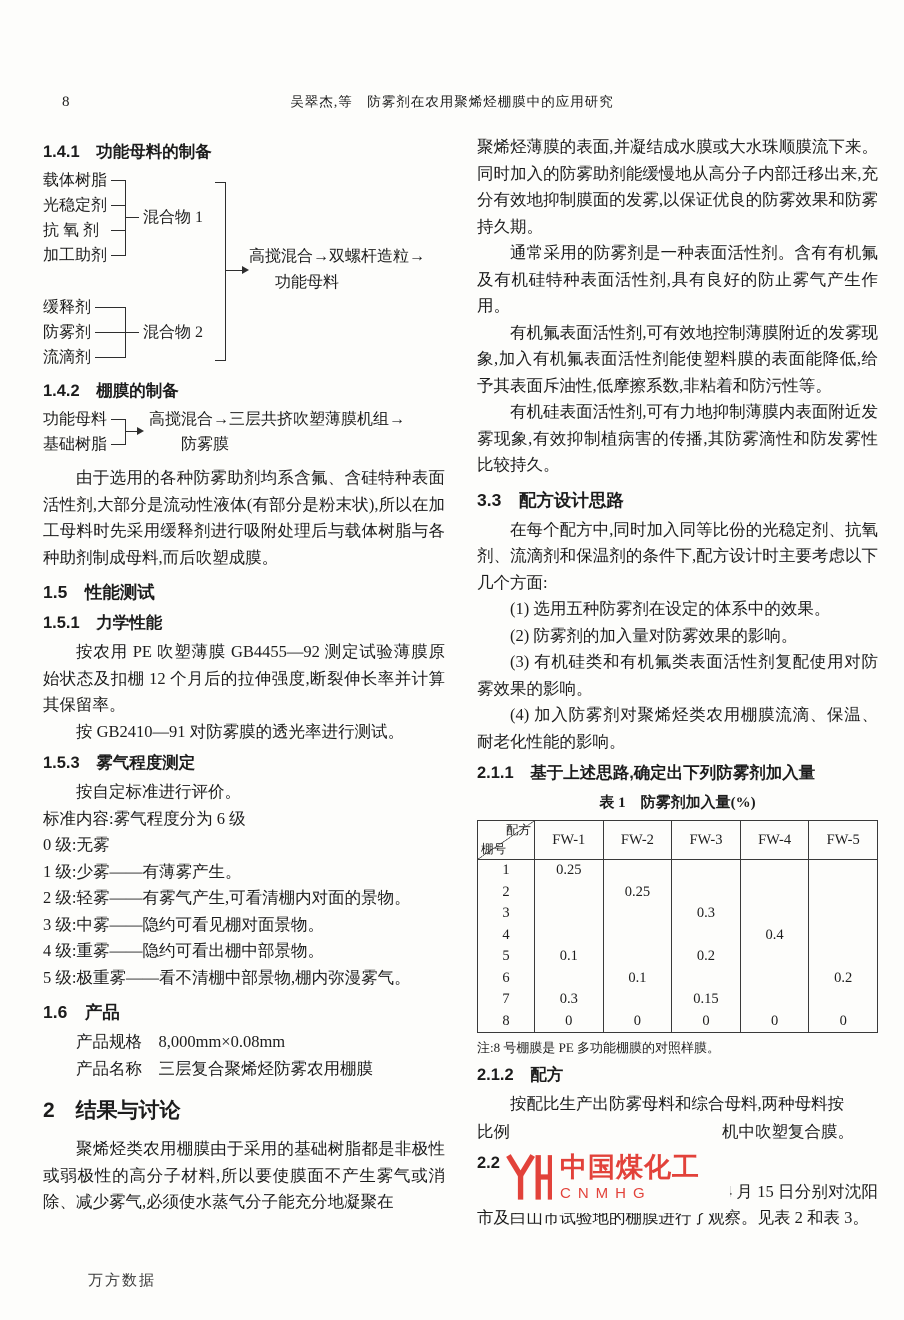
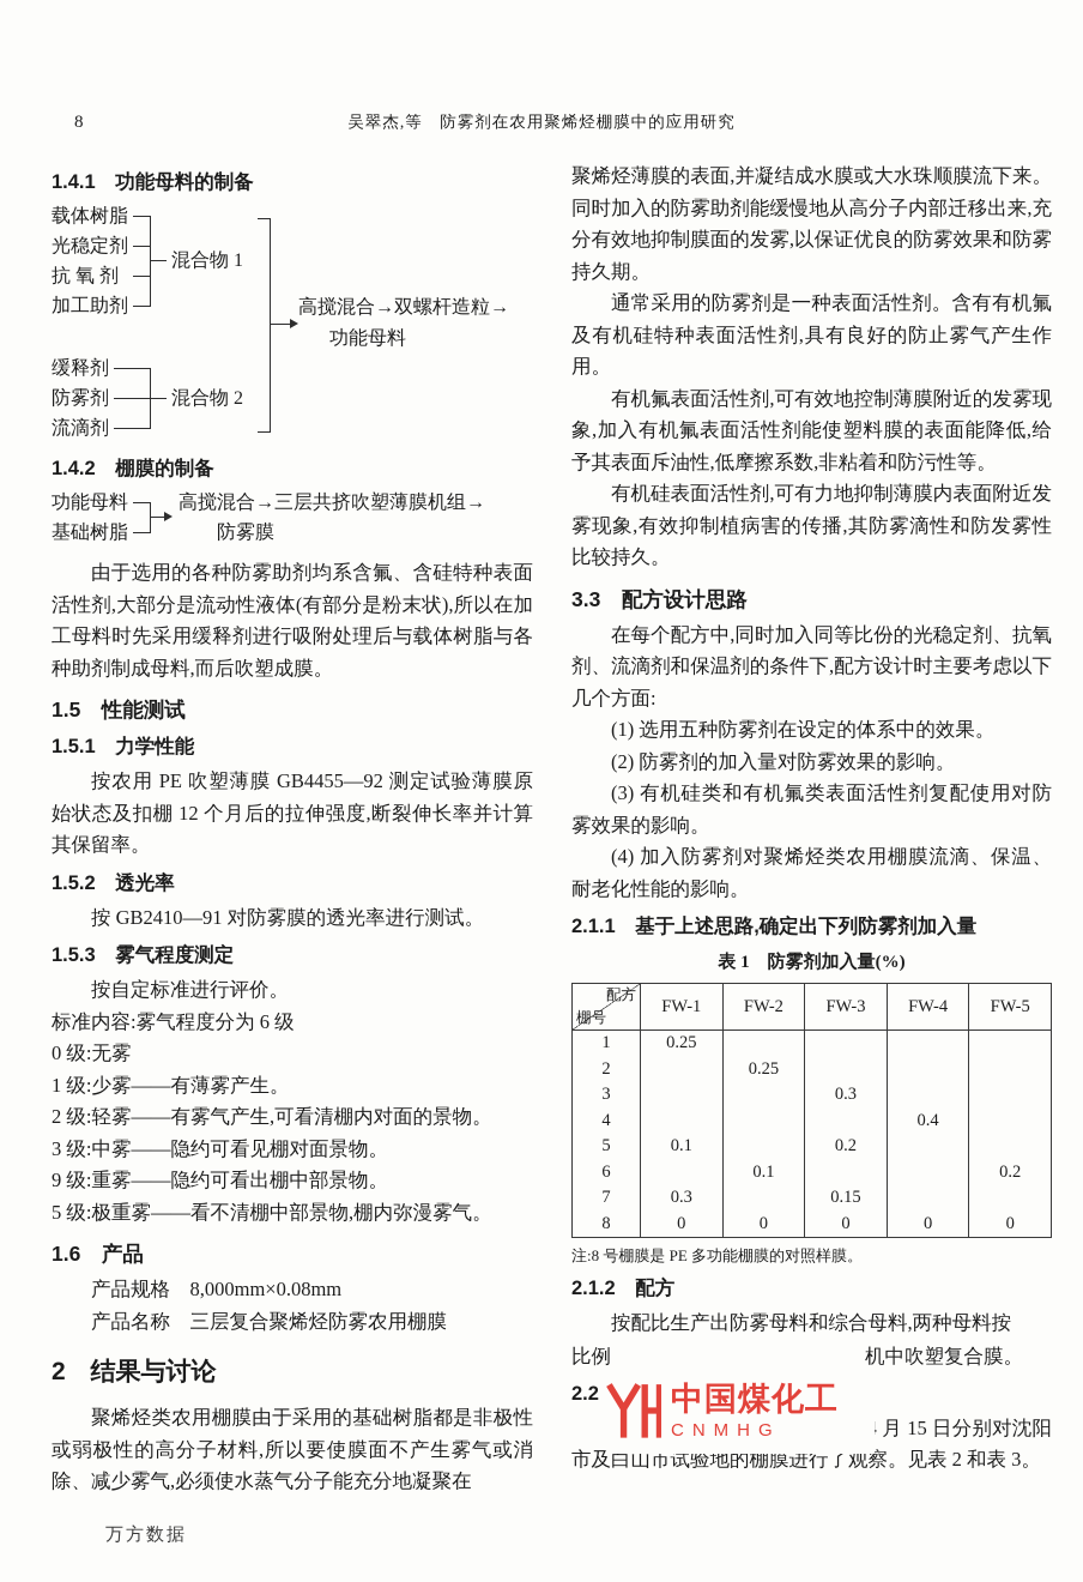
  8
  吴翠杰,等 防雾剂在农用聚烯烃棚膜中的应用研究
  1.4.1 功能母料的制备
  载体树脂
  光稳定剂
  抗 氧 剂
  加工助剂
  混合物 1
  缓释剂
  防雾剂
  流滴剂
  混合物 2
  高搅混合→双螺杆造粒→
  功能母料
  1.4.2 棚膜的制备
  功能母料
  基础树脂
  高搅混合→三层共挤吹塑薄膜机组→
  防雾膜
  由于选用的各种防雾助剂均系含氟、含硅特种表面活性剂,大部分是流动性液体(有部分是粉末状),所以在加工母料时先采用缓释剂进行吸附处理后与载体树脂与各种助剂制成母料,而后吹塑成膜。
  1.5 性能测试
  1.5.1 力学性能
  按农用 PE 吹塑薄膜 GB4455—92 测定试验薄膜原始状态及扣棚 12 个月后的拉伸强度,断裂伸长率并计算其保留率。
+ 1.5.2 透光率
  按 GB2410—91 对防雾膜的透光率进行测试。
  1.5.3 雾气程度测定
  按自定标准进行评价。
  标准内容:雾气程度分为 6 级
  0 级:无雾
  1 级:少雾——有薄雾产生。
  2 级:轻雾——有雾气产生,可看清棚内对面的景物。
  3 级:中雾——隐约可看见棚对面景物。
- 4 级:重雾——隐约可看出棚中部景物。
+ 9 级:重雾——隐约可看出棚中部景物。
  5 级:极重雾——看不清棚中部景物,棚内弥漫雾气。
  1.6 产品
  产品规格 8,000mm×0.08mm
  产品名称 三层复合聚烯烃防雾农用棚膜
  2 结果与讨论
  聚烯烃类农用棚膜由于采用的基础树脂都是非极性或弱极性的高分子材料,所以要使膜面不产生雾气或消除、减少雾气,必须使水蒸气分子能充分地凝聚在
  聚烯烃薄膜的表面,并凝结成水膜或大水珠顺膜流下来。同时加入的防雾助剂能缓慢地从高分子内部迁移出来,充分有效地抑制膜面的发雾,以保证优良的防雾效果和防雾持久期。
  通常采用的防雾剂是一种表面活性剂。含有有机氟及有机硅特种表面活性剂,具有良好的防止雾气产生作用。
  有机氟表面活性剂,可有效地控制薄膜附近的发雾现象,加入有机氟表面活性剂能使塑料膜的表面能降低,给予其表面斥油性,低摩擦系数,非粘着和防污性等。
  有机硅表面活性剂,可有力地抑制薄膜内表面附近发雾现象,有效抑制植病害的传播,其防雾滴性和防发雾性比较持久。
  3.3 配方设计思路
  在每个配方中,同时加入同等比份的光稳定剂、抗氧剂、流滴剂和保温剂的条件下,配方设计时主要考虑以下几个方面:
  (1) 选用五种防雾剂在设定的体系中的效果。
  (2) 防雾剂的加入量对防雾效果的影响。
  (3) 有机硅类和有机氟类表面活性剂复配使用对防雾效果的影响。
  (4) 加入防雾剂对聚烯烃类农用棚膜流滴、保温、耐老化性能的影响。
  2.1.1 基于上述思路,确定出下列防雾剂加入量
  表 1 防雾剂加入量(%)
  配方
  棚号
  FW-1
  FW-2
  FW-3
  FW-4
  FW-5
  1
  0.25
  2
  0.25
  3
  0.3
  4
  0.4
  5
  0.1
  0.2
  6
  0.1
  0.2
  7
  0.3
  0.15
  8
  0
  0
  0
  0
  0
  注:8 号棚膜是 PE 多功能棚膜的对照样膜。
  2.1.2 配方
  按配比生产出防雾母料和综合母料,两种母料按
  比例
  机中吹塑复合膜。
  2.2
  中国煤化工
  CNMHG
  万方数据
